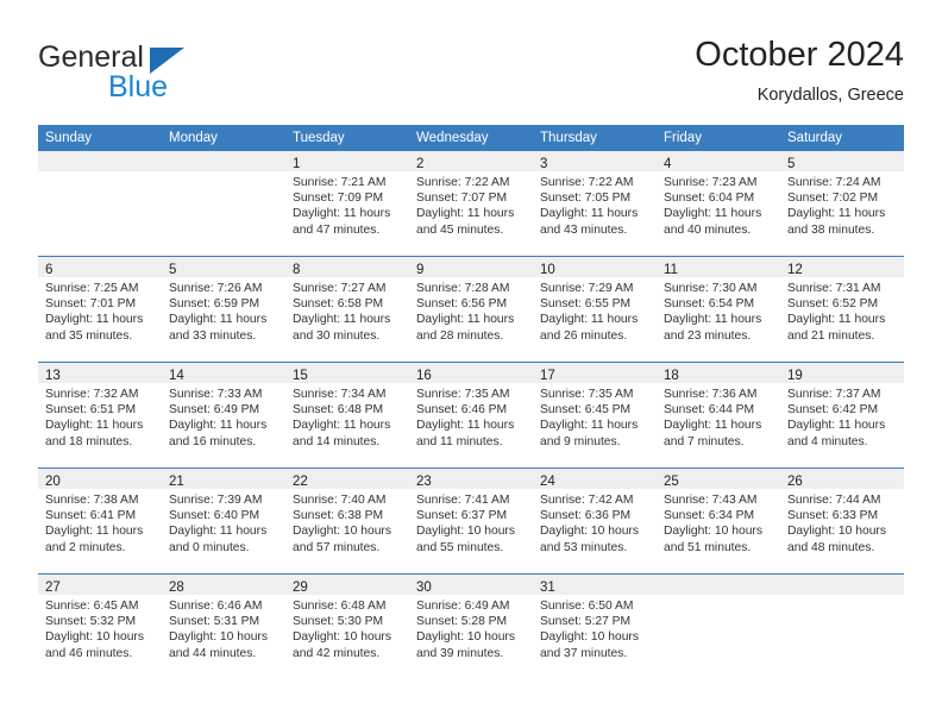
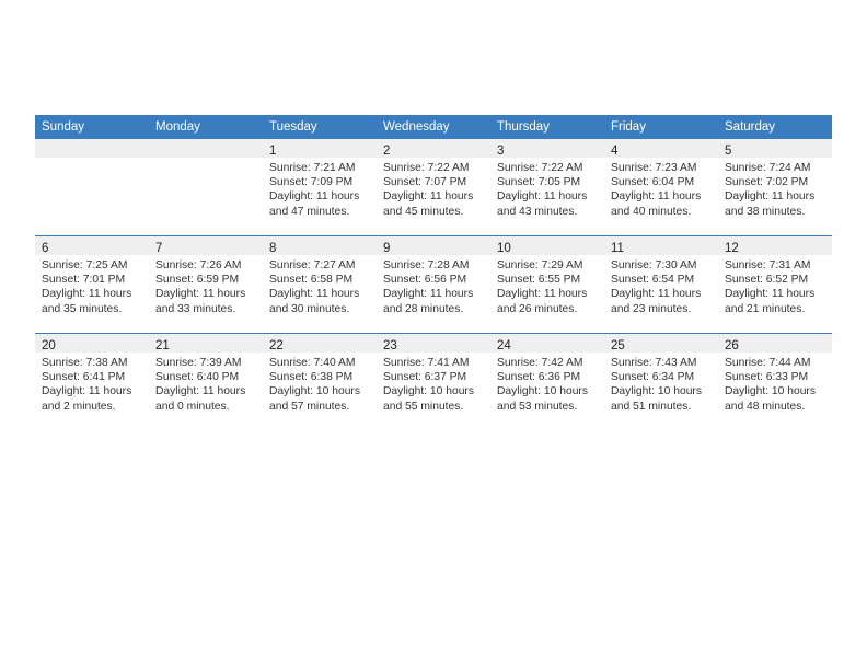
- General
- Blue
- October 2024
- Korydallos, Greece
  Sunday	Monday	Tuesday	Wednesday	Thursday	Friday	Saturday
  		1Sunrise: 7:21 AMSunset: 7:09 PMDaylight: 11 hours and 47 minutes.	2Sunrise: 7:22 AMSunset: 7:07 PMDaylight: 11 hours and 45 minutes.	3Sunrise: 7:22 AMSunset: 7:05 PMDaylight: 11 hours and 43 minutes.	4Sunrise: 7:23 AMSunset: 6:04 PMDaylight: 11 hours and 40 minutes.	5Sunrise: 7:24 AMSunset: 7:02 PMDaylight: 11 hours and 38 minutes.
- 6Sunrise: 7:25 AMSunset: 7:01 PMDaylight: 11 hours and 35 minutes.	5Sunrise: 7:26 AMSunset: 6:59 PMDaylight: 11 hours and 33 minutes.	8Sunrise: 7:27 AMSunset: 6:58 PMDaylight: 11 hours and 30 minutes.	9Sunrise: 7:28 AMSunset: 6:56 PMDaylight: 11 hours and 28 minutes.	10Sunrise: 7:29 AMSunset: 6:55 PMDaylight: 11 hours and 26 minutes.	11Sunrise: 7:30 AMSunset: 6:54 PMDaylight: 11 hours and 23 minutes.	12Sunrise: 7:31 AMSunset: 6:52 PMDaylight: 11 hours and 21 minutes.
+ 6Sunrise: 7:25 AMSunset: 7:01 PMDaylight: 11 hours and 35 minutes.	7Sunrise: 7:26 AMSunset: 6:59 PMDaylight: 11 hours and 33 minutes.	8Sunrise: 7:27 AMSunset: 6:58 PMDaylight: 11 hours and 30 minutes.	9Sunrise: 7:28 AMSunset: 6:56 PMDaylight: 11 hours and 28 minutes.	10Sunrise: 7:29 AMSunset: 6:55 PMDaylight: 11 hours and 26 minutes.	11Sunrise: 7:30 AMSunset: 6:54 PMDaylight: 11 hours and 23 minutes.	12Sunrise: 7:31 AMSunset: 6:52 PMDaylight: 11 hours and 21 minutes.
- 13Sunrise: 7:32 AMSunset: 6:51 PMDaylight: 11 hours and 18 minutes.	14Sunrise: 7:33 AMSunset: 6:49 PMDaylight: 11 hours and 16 minutes.	15Sunrise: 7:34 AMSunset: 6:48 PMDaylight: 11 hours and 14 minutes.	16Sunrise: 7:35 AMSunset: 6:46 PMDaylight: 11 hours and 11 minutes.	17Sunrise: 7:35 AMSunset: 6:45 PMDaylight: 11 hours and 9 minutes.	18Sunrise: 7:36 AMSunset: 6:44 PMDaylight: 11 hours and 7 minutes.	19Sunrise: 7:37 AMSunset: 6:42 PMDaylight: 11 hours and 4 minutes.
  20Sunrise: 7:38 AMSunset: 6:41 PMDaylight: 11 hours and 2 minutes.	21Sunrise: 7:39 AMSunset: 6:40 PMDaylight: 11 hours and 0 minutes.	22Sunrise: 7:40 AMSunset: 6:38 PMDaylight: 10 hours and 57 minutes.	23Sunrise: 7:41 AMSunset: 6:37 PMDaylight: 10 hours and 55 minutes.	24Sunrise: 7:42 AMSunset: 6:36 PMDaylight: 10 hours and 53 minutes.	25Sunrise: 7:43 AMSunset: 6:34 PMDaylight: 10 hours and 51 minutes.	26Sunrise: 7:44 AMSunset: 6:33 PMDaylight: 10 hours and 48 minutes.
- 27Sunrise: 6:45 AMSunset: 5:32 PMDaylight: 10 hours and 46 minutes.	28Sunrise: 6:46 AMSunset: 5:31 PMDaylight: 10 hours and 44 minutes.	29Sunrise: 6:48 AMSunset: 5:30 PMDaylight: 10 hours and 42 minutes.	30Sunrise: 6:49 AMSunset: 5:28 PMDaylight: 10 hours and 39 minutes.	31Sunrise: 6:50 AMSunset: 5:27 PMDaylight: 10 hours and 37 minutes.
